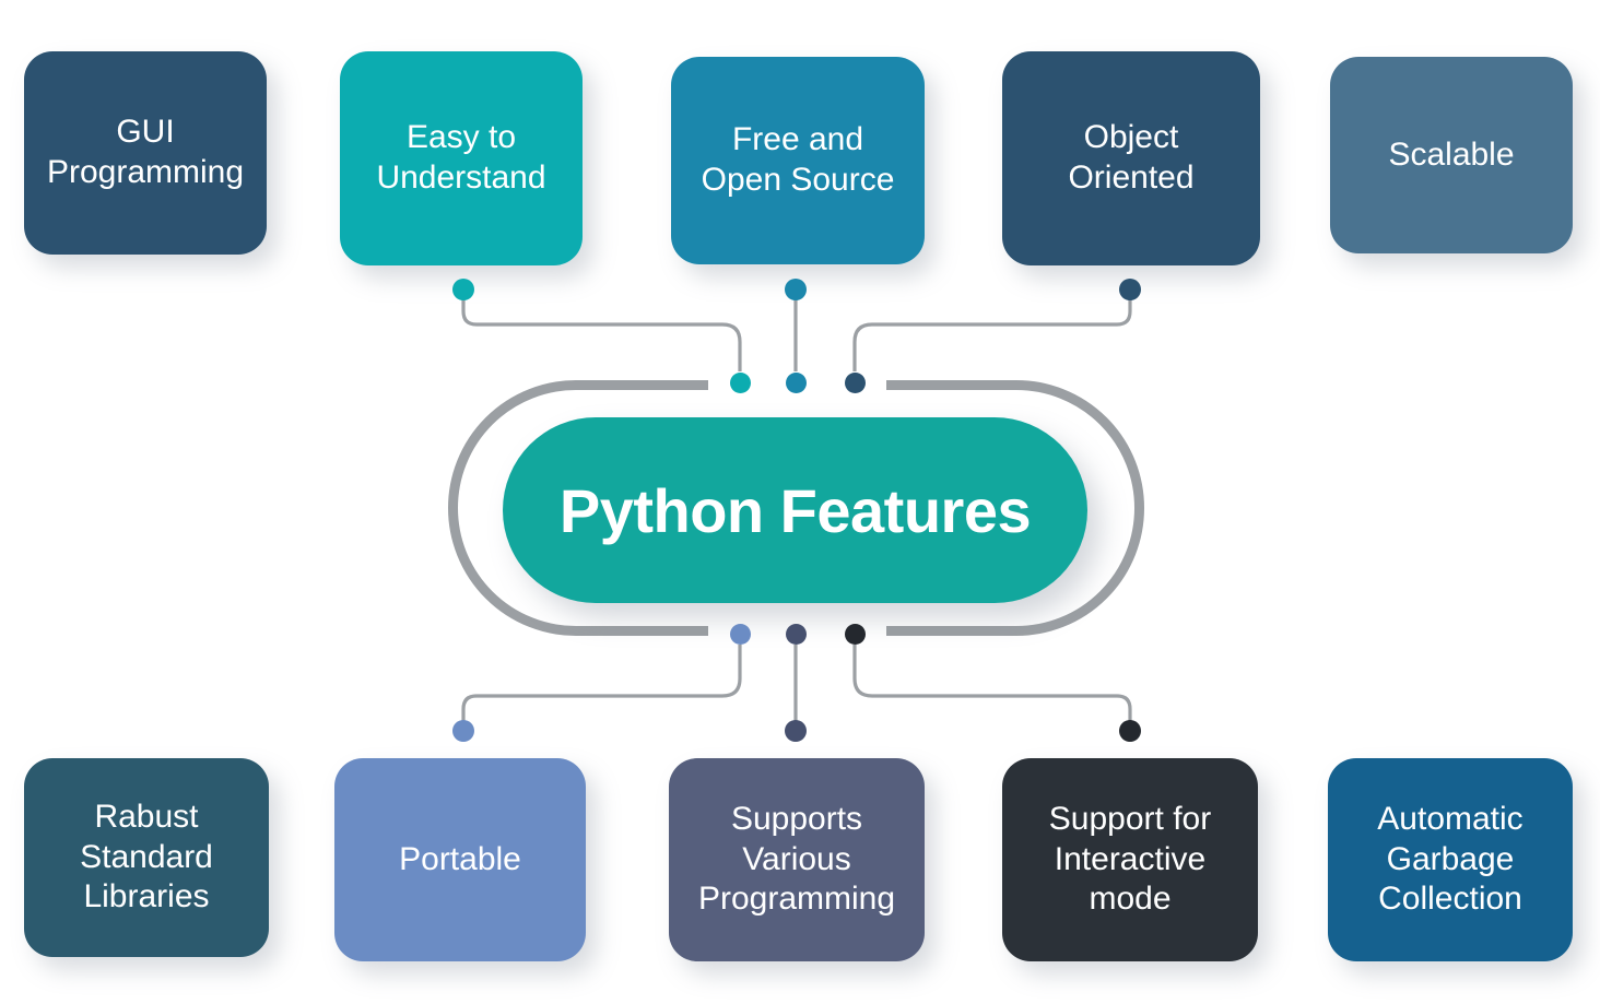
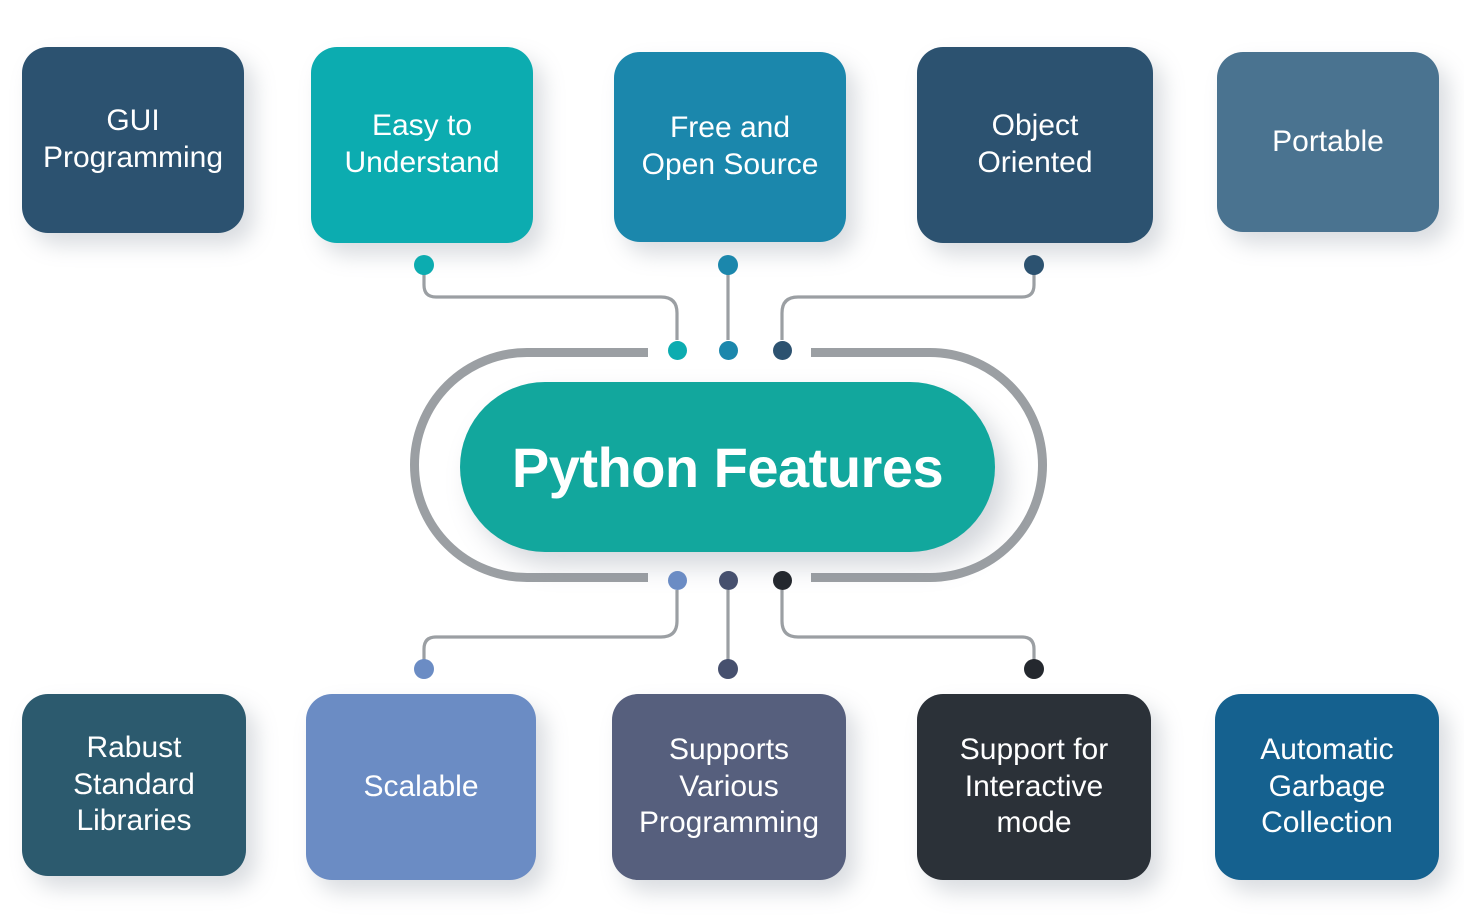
  Python Features
  GUI
  Programming
  Easy to
  Understand
  Free and
  Open Source
  Object
  Oriented
- Scalable
+ Portable
  Rabust
  Standard
  Libraries
- Portable
+ Scalable
  Supports
  Various
  Programming
  Support for
  Interactive
  mode
  Automatic
  Garbage
  Collection
